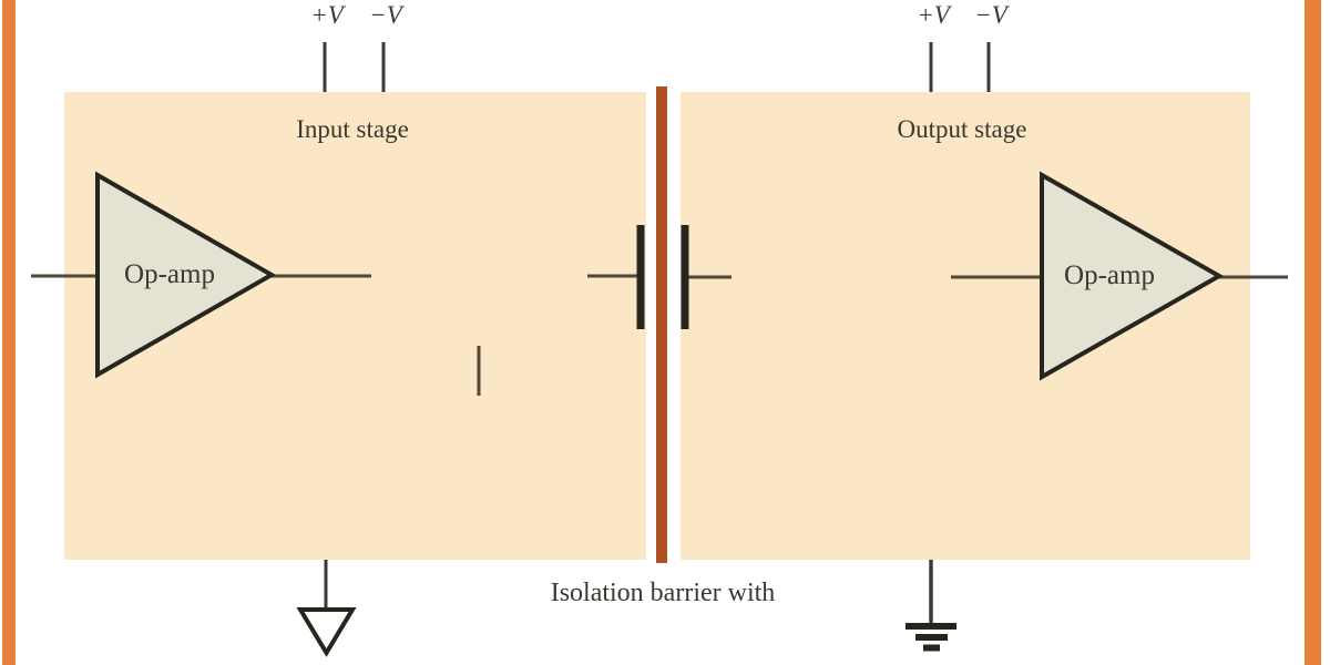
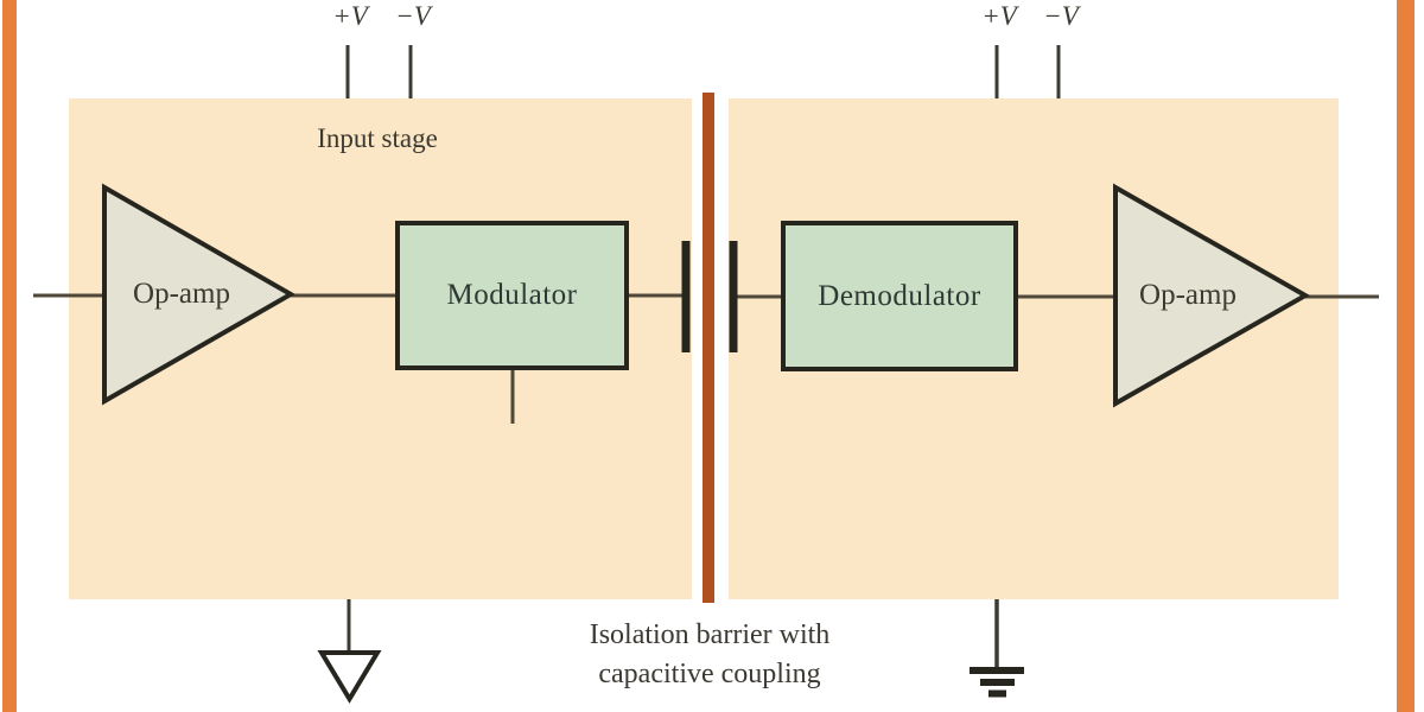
  +V
  −V
  +V
  −V
  Input stage
- Output stage
  Op-amp
  Op-amp
+ Modulator
+ Demodulator
  Isolation barrier with
+ capacitive coupling
